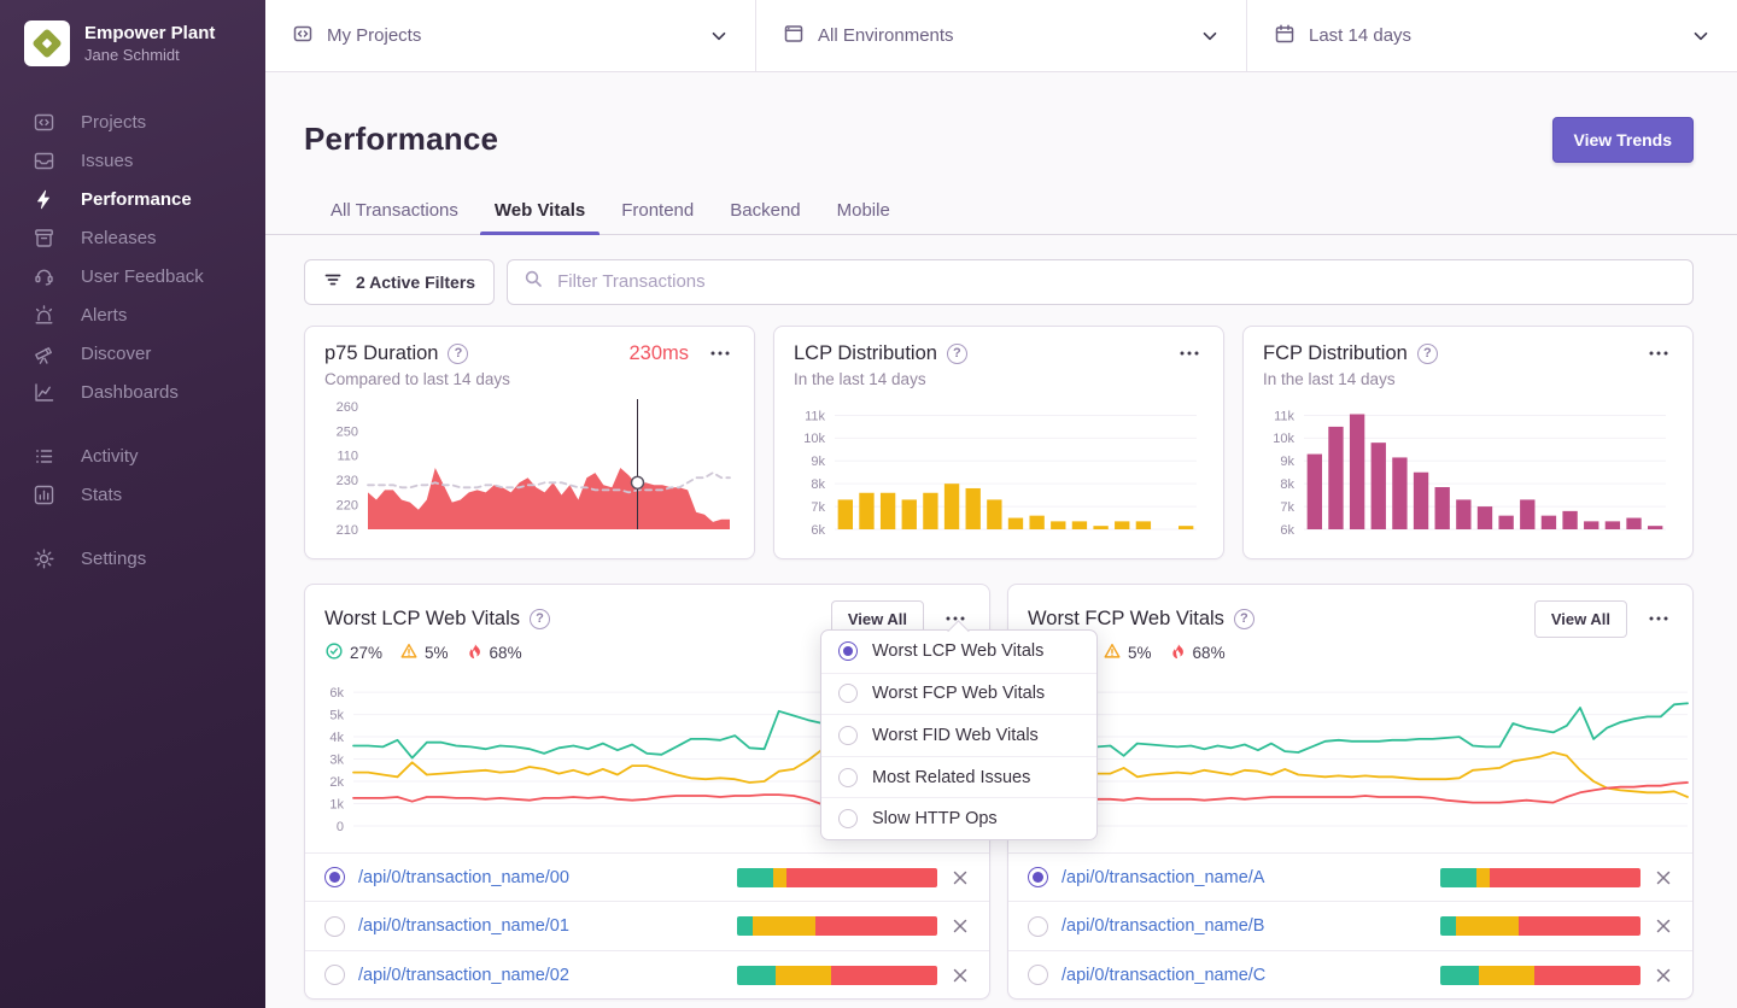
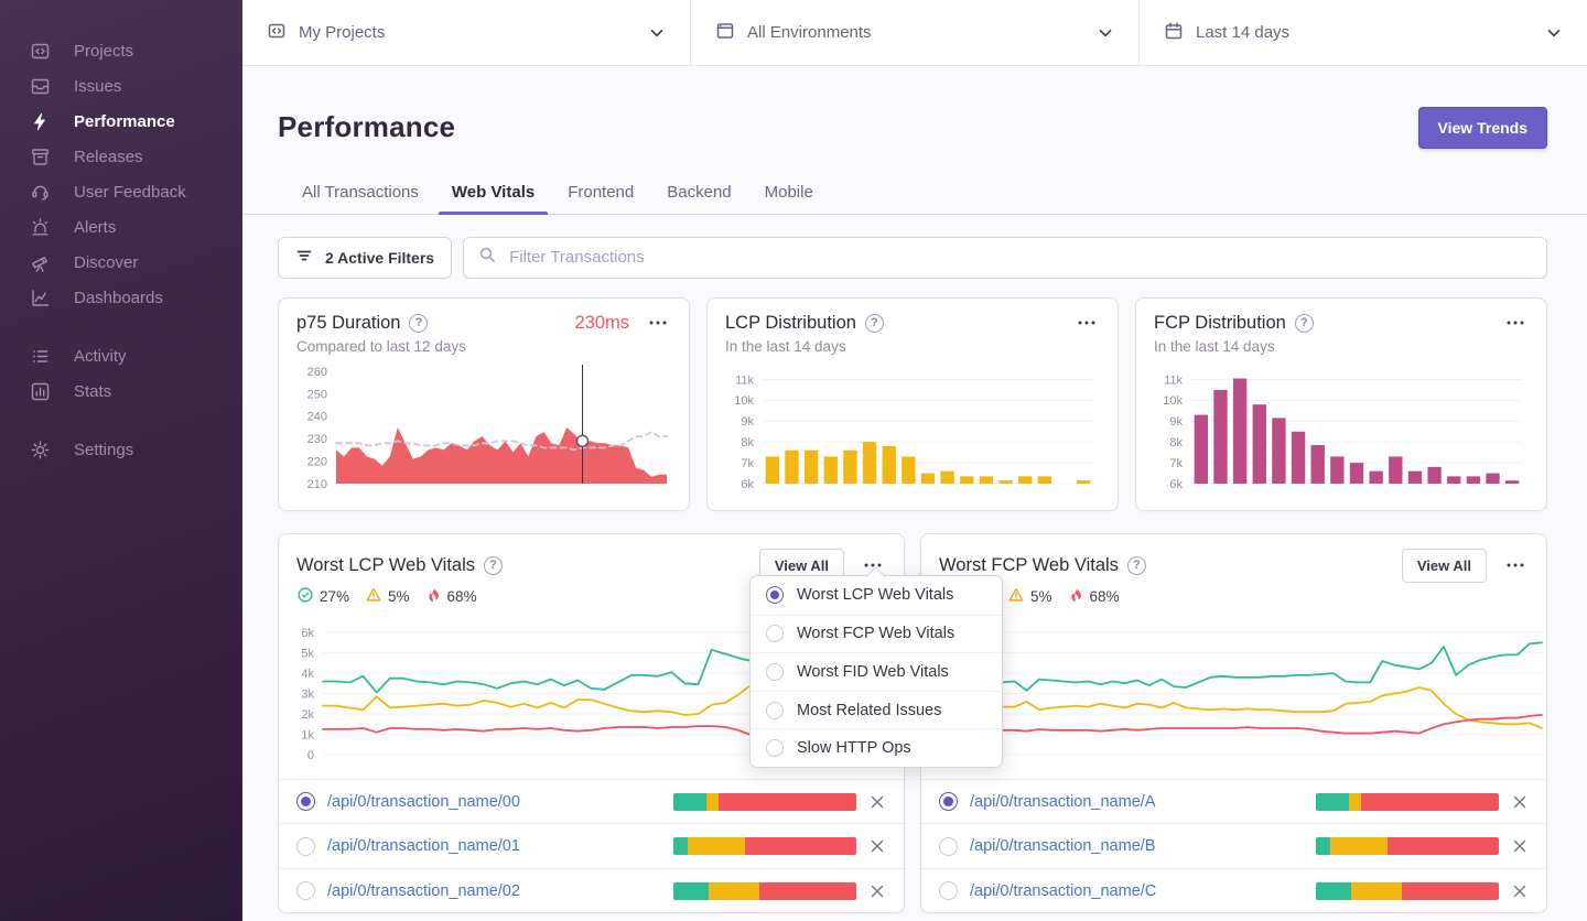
- Empower Plant
- Jane Schmidt
  Projects
  Issues
  Performance
  Releases
  User Feedback
  Alerts
  Discover
  Dashboards
  Activity
  Stats
  Settings
  My Projects
  All Environments
  Last 14 days
  Performance
  View Trends
  All Transactions
  Web Vitals
  Frontend
  Backend
  Mobile
  2 Active Filters
  Filter Transactions
  p75 Duration
  ?
  230ms
- Compared to last 14 days
+ Compared to last 12 days
  210
  220
  230
- 110
+ 240
  250
  260
  LCP Distribution
  ?
  In the last 14 days
  6k
  7k
  8k
  9k
  10k
  11k
  FCP Distribution
  ?
  In the last 14 days
  6k
  7k
  8k
  9k
  10k
  11k
  Worst LCP Web Vitals
  ?
  View All
  27%
  5%
  68%
  0
  1k
  2k
  3k
  4k
  5k
  6k
  /api/0/transaction_name/00
  /api/0/transaction_name/01
  /api/0/transaction_name/02
  Worst FCP Web Vitals
  ?
  View All
  5%
  68%
  /api/0/transaction_name/A
  /api/0/transaction_name/B
  /api/0/transaction_name/C
  Worst LCP Web Vitals
  Worst FCP Web Vitals
  Worst FID Web Vitals
  Most Related Issues
  Slow HTTP Ops
